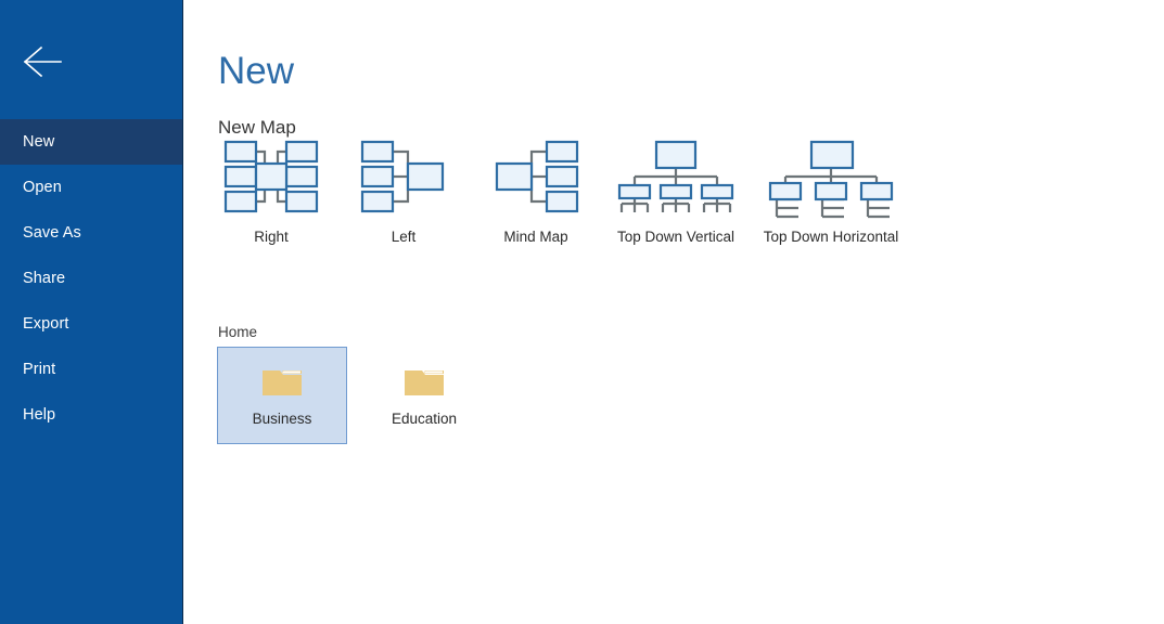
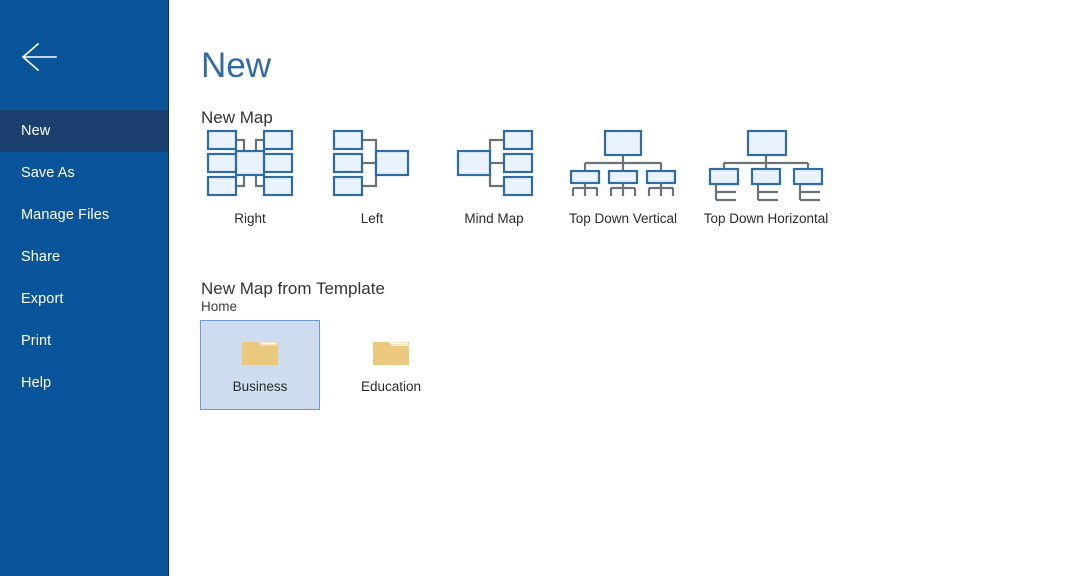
  New
- Open
  Save As
+ Manage Files
  Share
  Export
  Print
  Help
  New
  New Map
  Right
  Left
  Mind Map
  Top Down Vertical
  Top Down Horizontal
+ New Map from Template
  Home
  Business
  Education
